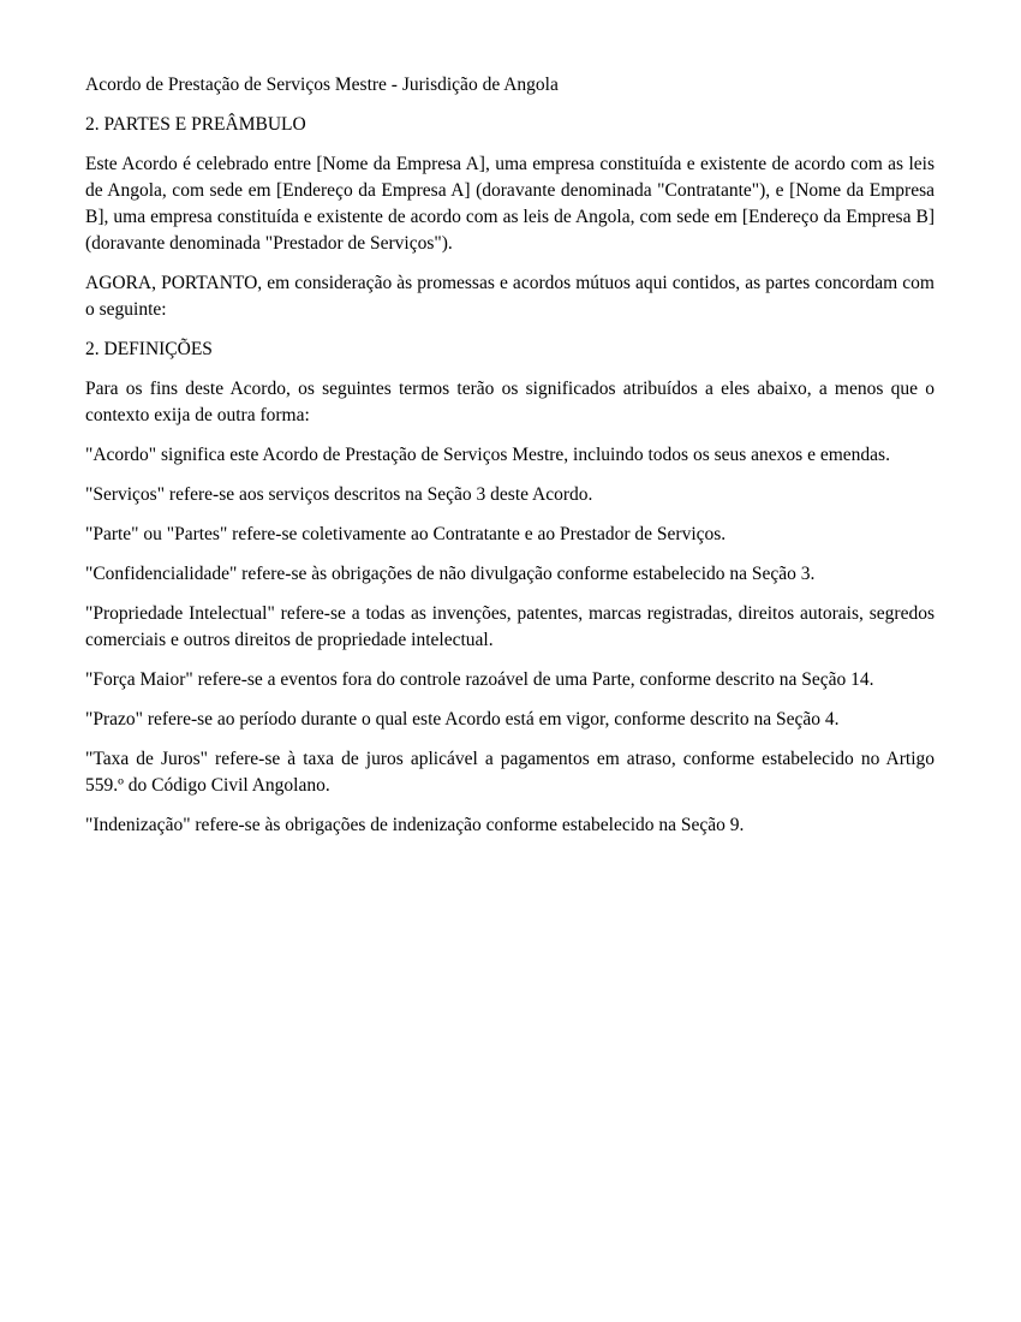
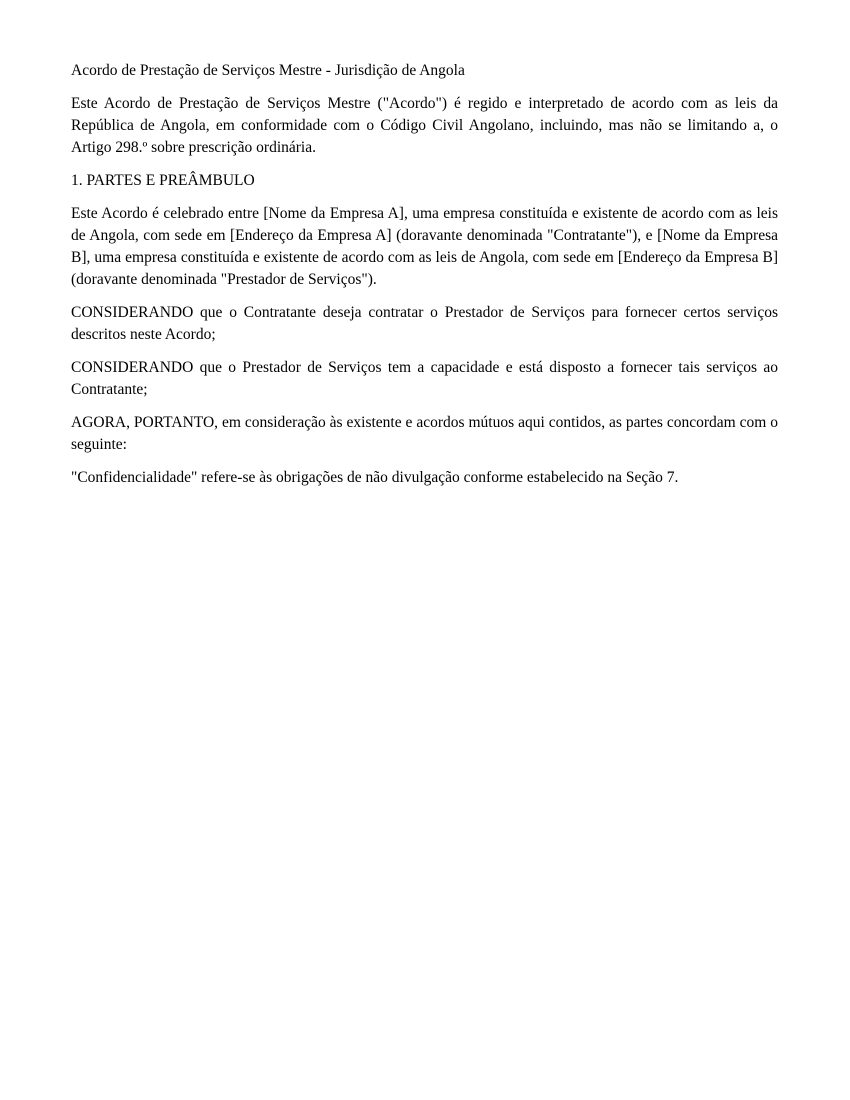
  Acordo de Prestação de Serviços Mestre - Jurisdição de Angola
+ Este Acordo de Prestação de Serviços Mestre ("Acordo") é regido e interpretado de acordo com as leis da República de Angola, em conformidade com o Código Civil Angolano, incluindo, mas não se limitando a, o Artigo 298.º sobre prescrição ordinária.
- 2. PARTES E PREÂMBULO
+ 1. PARTES E PREÂMBULO
  Este Acordo é celebrado entre [Nome da Empresa A], uma empresa constituída e existente de acordo com as leis de Angola, com sede em [Endereço da Empresa A] (doravante denominada "Contratante"), e [Nome da Empresa B], uma empresa constituída e existente de acordo com as leis de Angola, com sede em [Endereço da Empresa B] (doravante denominada "Prestador de Serviços").
+ CONSIDERANDO que o Contratante deseja contratar o Prestador de Serviços para fornecer certos serviços descritos neste Acordo;
+ CONSIDERANDO que o Prestador de Serviços tem a capacidade e está disposto a fornecer tais serviços ao Contratante;
- AGORA, PORTANTO, em consideração às promessas e acordos mútuos aqui contidos, as partes concordam com o seguinte:
+ AGORA, PORTANTO, em consideração às existente e acordos mútuos aqui contidos, as partes concordam com o seguinte:
- 2. DEFINIÇÕES
- Para os fins deste Acordo, os seguintes termos terão os significados atribuídos a eles abaixo, a menos que o contexto exija de outra forma:
- "Acordo" significa este Acordo de Prestação de Serviços Mestre, incluindo todos os seus anexos e emendas.
- "Serviços" refere-se aos serviços descritos na Seção 3 deste Acordo.
- "Parte" ou "Partes" refere-se coletivamente ao Contratante e ao Prestador de Serviços.
- "Confidencialidade" refere-se às obrigações de não divulgação conforme estabelecido na Seção 3.
+ "Confidencialidade" refere-se às obrigações de não divulgação conforme estabelecido na Seção 7.
- "Propriedade Intelectual" refere-se a todas as invenções, patentes, marcas registradas, direitos autorais, segredos comerciais e outros direitos de propriedade intelectual.
- "Força Maior" refere-se a eventos fora do controle razoável de uma Parte, conforme descrito na Seção 14.
- "Prazo" refere-se ao período durante o qual este Acordo está em vigor, conforme descrito na Seção 4.
- "Taxa de Juros" refere-se à taxa de juros aplicável a pagamentos em atraso, conforme estabelecido no Artigo 559.º do Código Civil Angolano.
- "Indenização" refere-se às obrigações de indenização conforme estabelecido na Seção 9.
